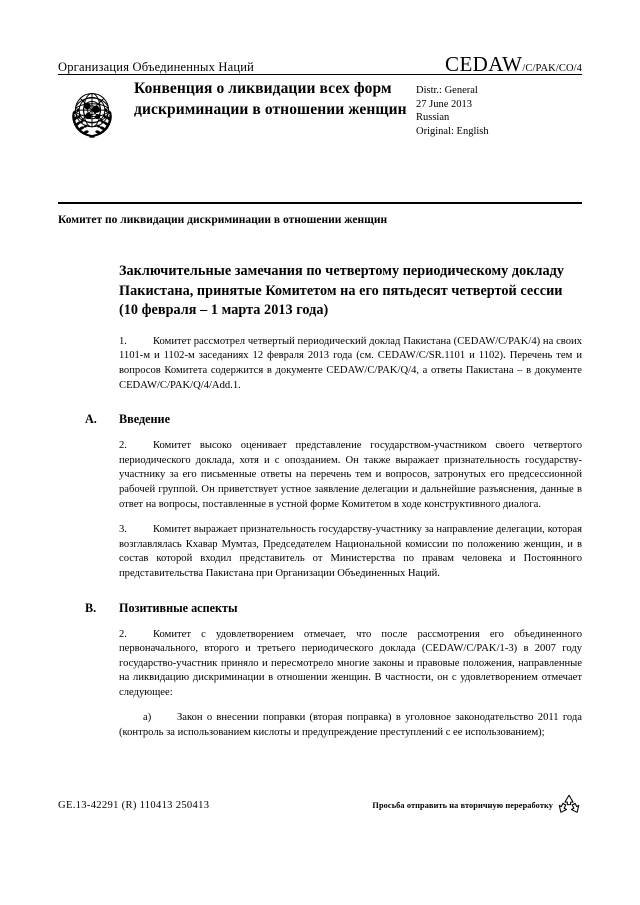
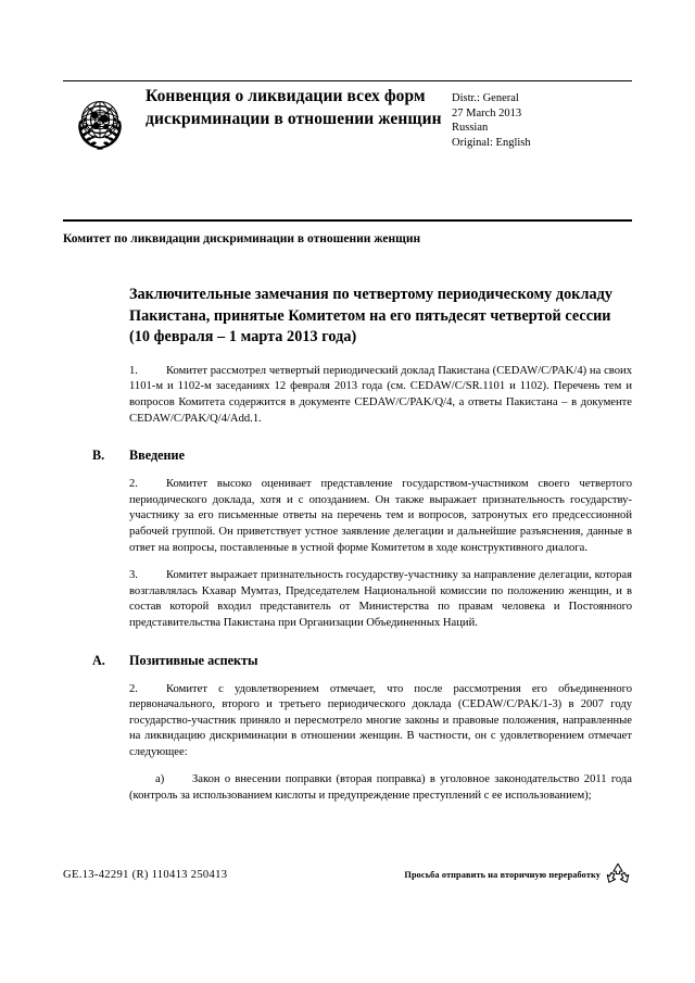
- Организация Объединенных Наций
- CEDAW/C/PAK/CO/4
  Конвенция о ликвидации всех форм дискриминации в отношении женщин
  Distr.: General
- 27 June 2013
+ 27 March 2013
  Russian
  Original: English
  Комитет по ликвидации дискриминации в отношении женщин
  Заключительные замечания по четвертому периодическому докладу Пакистана, принятые Комитетом на его пятьдесят четвертой сессии (10 февраля – 1 марта 2013 года)
  1. Комитет рассмотрел четвертый периодический доклад Пакистана (CEDAW/C/PAK/4) на своих 1101-м и 1102-м заседаниях 12 февраля 2013 года (см. CEDAW/C/SR.1101 и 1102). Перечень тем и вопросов Комитета содержится в документе CEDAW/C/PAK/Q/4, а ответы Пакистана – в документе CEDAW/C/PAK/Q/4/Add.1.
- A.
+ B.
  Введение
  2. Комитет высоко оценивает представление государством-участником своего четвертого периодического доклада, хотя и с опозданием. Он также выражает признательность государству-участнику за его письменные ответы на перечень тем и вопросов, затронутых его предсессионной рабочей группой. Он приветствует устное заявление делегации и дальнейшие разъяснения, данные в ответ на вопросы, поставленные в устной форме Комитетом в ходе конструктивного диалога.
  3. Комитет выражает признательность государству-участнику за направление делегации, которая возглавлялась Кхавар Мумтаз, Председателем Национальной комиссии по положению женщин, и в состав которой входил представитель от Министерства по правам человека и Постоянного представительства Пакистана при Организации Объединенных Наций.
- B.
+ A.
  Позитивные аспекты
  2. Комитет с удовлетворением отмечает, что после рассмотрения его объединенного первоначального, второго и третьего периодического доклада (CEDAW/C/PAK/1-3) в 2007 году государство-участник приняло и пересмотрело многие законы и правовые положения, направленные на ликвидацию дискриминации в отношении женщин. В частности, он с удовлетворением отмечает следующее:
  a) Закон о внесении поправки (вторая поправка) в уголовное законодательство 2011 года (контроль за использованием кислоты и предупреждение преступлений с ее использованием);
  GE.13-42291 (R) 110413 250413
  Просьба отправить на вторичную переработку
